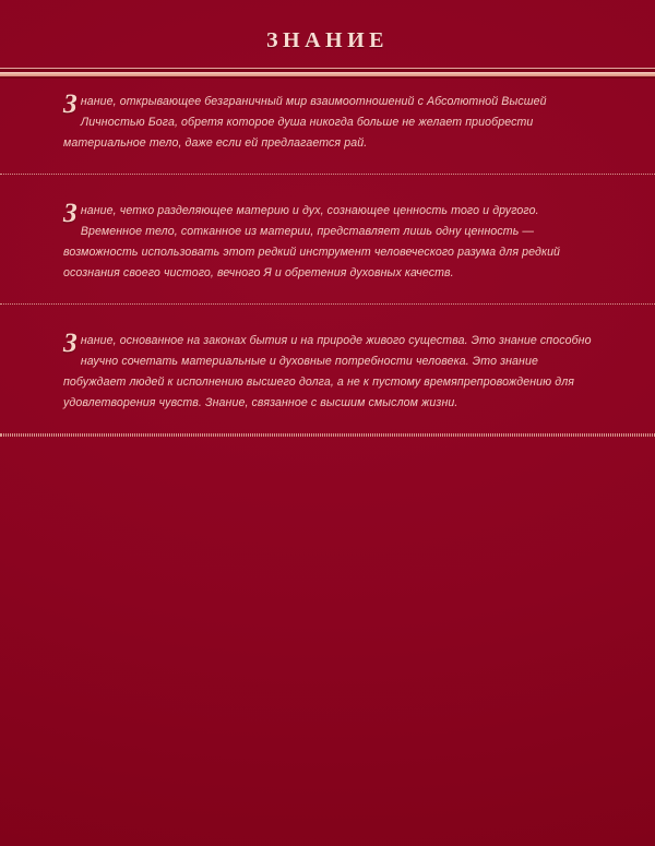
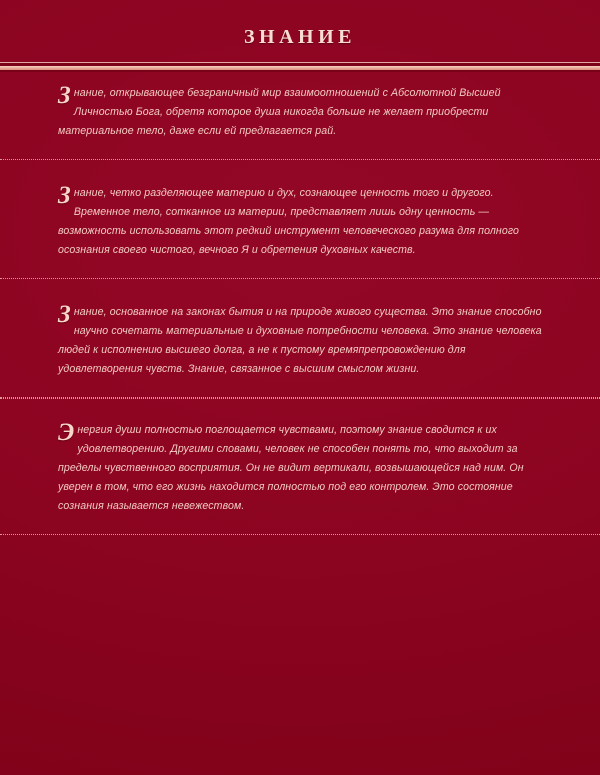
  ЗНАНИЕ
  З
  нание, открывающее безграничный мир взаимоотношений с Абсолютной Высшей Личностью Бога, обретя которое душа никогда больше не желает приобрести материальное тело, даже если ей предлагается рай.
  З
- нание, четко разделяющее материю и дух, сознающее ценность того и другого. Временное тело, сотканное из материи, представляет лишь одну ценность — возможность использовать этот редкий инструмент человеческого разума для редкий осознания своего чистого, вечного Я и обретения духовных качеств.
+ нание, четко разделяющее материю и дух, сознающее ценность того и другого. Временное тело, сотканное из материи, представляет лишь одну ценность — возможность использовать этот редкий инструмент человеческого разума для полного осознания своего чистого, вечного Я и обретения духовных качеств.
  З
- нание, основанное на законах бытия и на природе живого существа. Это знание способно научно сочетать материальные и духовные потребности человека. Это знание побуждает людей к исполнению высшего долга, а не к пустому времяпрепровождению для удовлетворения чувств. Знание, связанное с высшим смыслом жизни.
+ нание, основанное на законах бытия и на природе живого существа. Это знание способно научно сочетать материальные и духовные потребности человека. Это знание человека людей к исполнению высшего долга, а не к пустому времяпрепровождению для удовлетворения чувств. Знание, связанное с высшим смыслом жизни.
+ Э
+ нергия души полностью поглощается чувствами, поэтому знание сводится к их удовлетворению. Другими словами, человек не способен понять то, что выходит за пределы чувственного восприятия. Он не видит вертикали, возвышающейся над ним. Он уверен в том, что его жизнь находится полностью под его контролем. Это состояние сознания называется невежеством.
